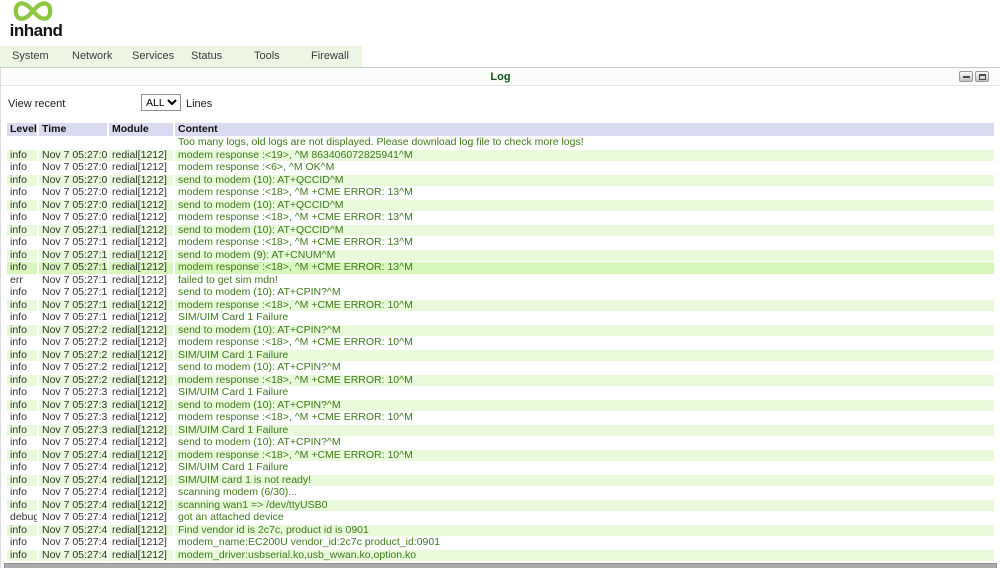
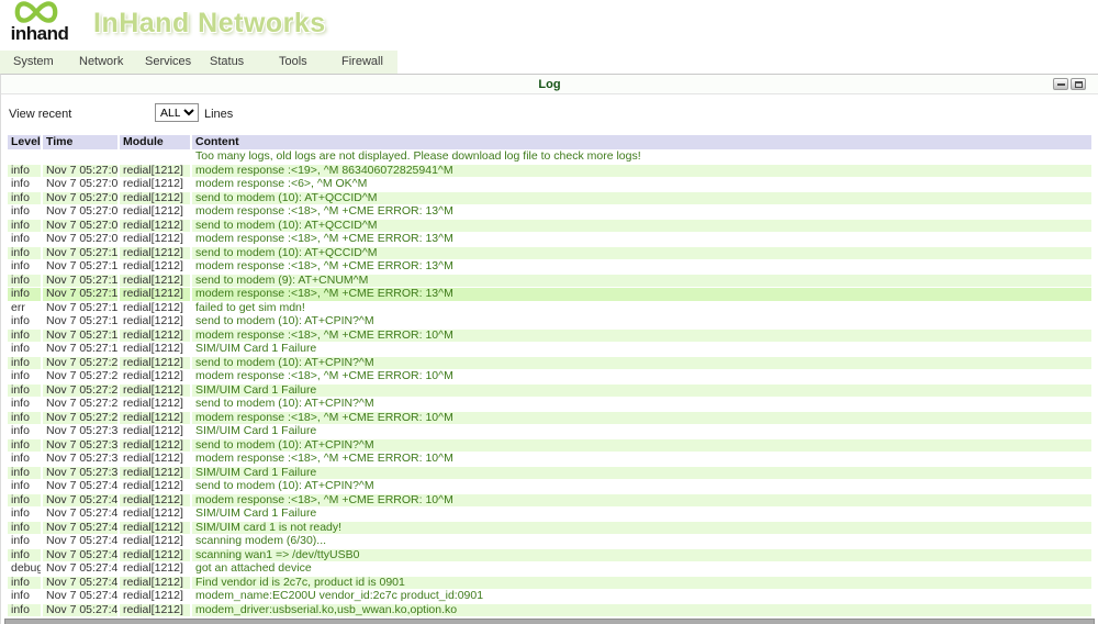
  inhand
+ InHand Networks
  System
  Network
  Services
  Status
  Tools
  Firewall
  Log
  View recent
  ALL
  Lines
  Level	Time	Module	Content
  			Too many logs, old logs are not displayed. Please download log file to check more logs!
  info	Nov 7 05:27:0	redial[1212]	modem response :<19>, ^M 863406072825941^M
  info	Nov 7 05:27:0	redial[1212]	modem response :<6>, ^M OK^M
  info	Nov 7 05:27:0	redial[1212]	send to modem (10): AT+QCCID^M
  info	Nov 7 05:27:0	redial[1212]	modem response :<18>, ^M +CME ERROR: 13^M
  info	Nov 7 05:27:0	redial[1212]	send to modem (10): AT+QCCID^M
  info	Nov 7 05:27:0	redial[1212]	modem response :<18>, ^M +CME ERROR: 13^M
  info	Nov 7 05:27:1	redial[1212]	send to modem (10): AT+QCCID^M
  info	Nov 7 05:27:1	redial[1212]	modem response :<18>, ^M +CME ERROR: 13^M
  info	Nov 7 05:27:1	redial[1212]	send to modem (9): AT+CNUM^M
  info	Nov 7 05:27:1	redial[1212]	modem response :<18>, ^M +CME ERROR: 13^M
  err	Nov 7 05:27:1	redial[1212]	failed to get sim mdn!
  info	Nov 7 05:27:1	redial[1212]	send to modem (10): AT+CPIN?^M
  info	Nov 7 05:27:1	redial[1212]	modem response :<18>, ^M +CME ERROR: 10^M
  info	Nov 7 05:27:1	redial[1212]	SIM/UIM Card 1 Failure
  info	Nov 7 05:27:2	redial[1212]	send to modem (10): AT+CPIN?^M
  info	Nov 7 05:27:2	redial[1212]	modem response :<18>, ^M +CME ERROR: 10^M
  info	Nov 7 05:27:2	redial[1212]	SIM/UIM Card 1 Failure
  info	Nov 7 05:27:2	redial[1212]	send to modem (10): AT+CPIN?^M
  info	Nov 7 05:27:2	redial[1212]	modem response :<18>, ^M +CME ERROR: 10^M
  info	Nov 7 05:27:3	redial[1212]	SIM/UIM Card 1 Failure
  info	Nov 7 05:27:3	redial[1212]	send to modem (10): AT+CPIN?^M
  info	Nov 7 05:27:3	redial[1212]	modem response :<18>, ^M +CME ERROR: 10^M
  info	Nov 7 05:27:3	redial[1212]	SIM/UIM Card 1 Failure
  info	Nov 7 05:27:4	redial[1212]	send to modem (10): AT+CPIN?^M
  info	Nov 7 05:27:4	redial[1212]	modem response :<18>, ^M +CME ERROR: 10^M
  info	Nov 7 05:27:4	redial[1212]	SIM/UIM Card 1 Failure
  info	Nov 7 05:27:4	redial[1212]	SIM/UIM card 1 is not ready!
  info	Nov 7 05:27:4	redial[1212]	scanning modem (6/30)...
  info	Nov 7 05:27:4	redial[1212]	scanning wan1 => /dev/ttyUSB0
  debug	Nov 7 05:27:4	redial[1212]	got an attached device
  info	Nov 7 05:27:4	redial[1212]	Find vendor id is 2c7c, product id is 0901
  info	Nov 7 05:27:4	redial[1212]	modem_name:EC200U vendor_id:2c7c product_id:0901
  info	Nov 7 05:27:4	redial[1212]	modem_driver:usbserial.ko,usb_wwan.ko,option.ko
